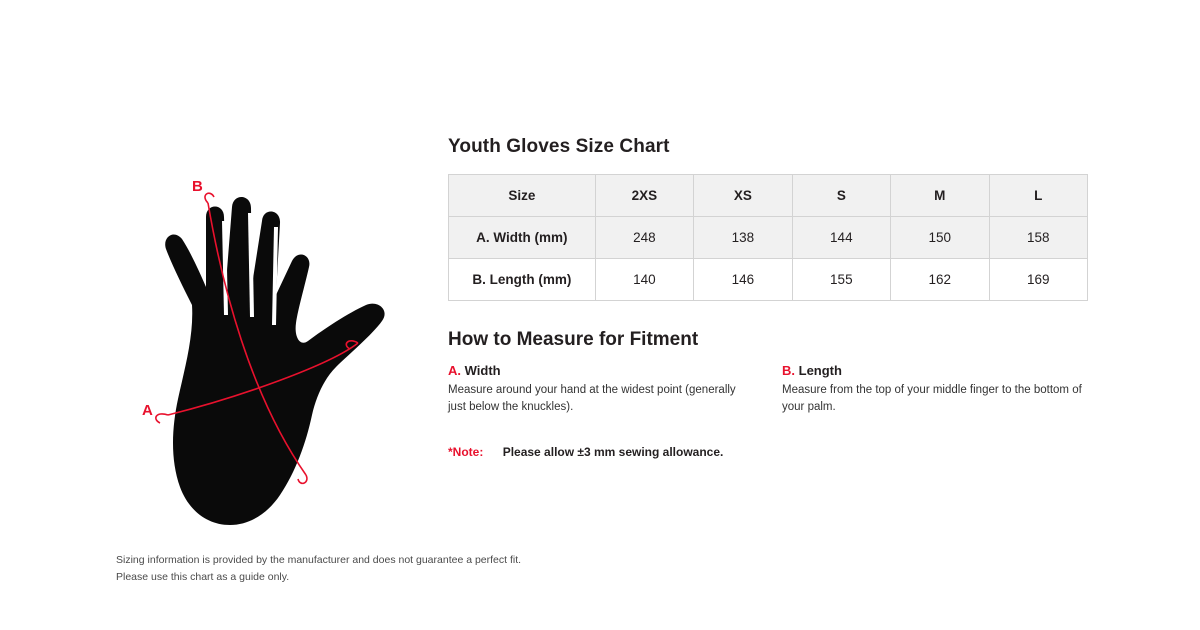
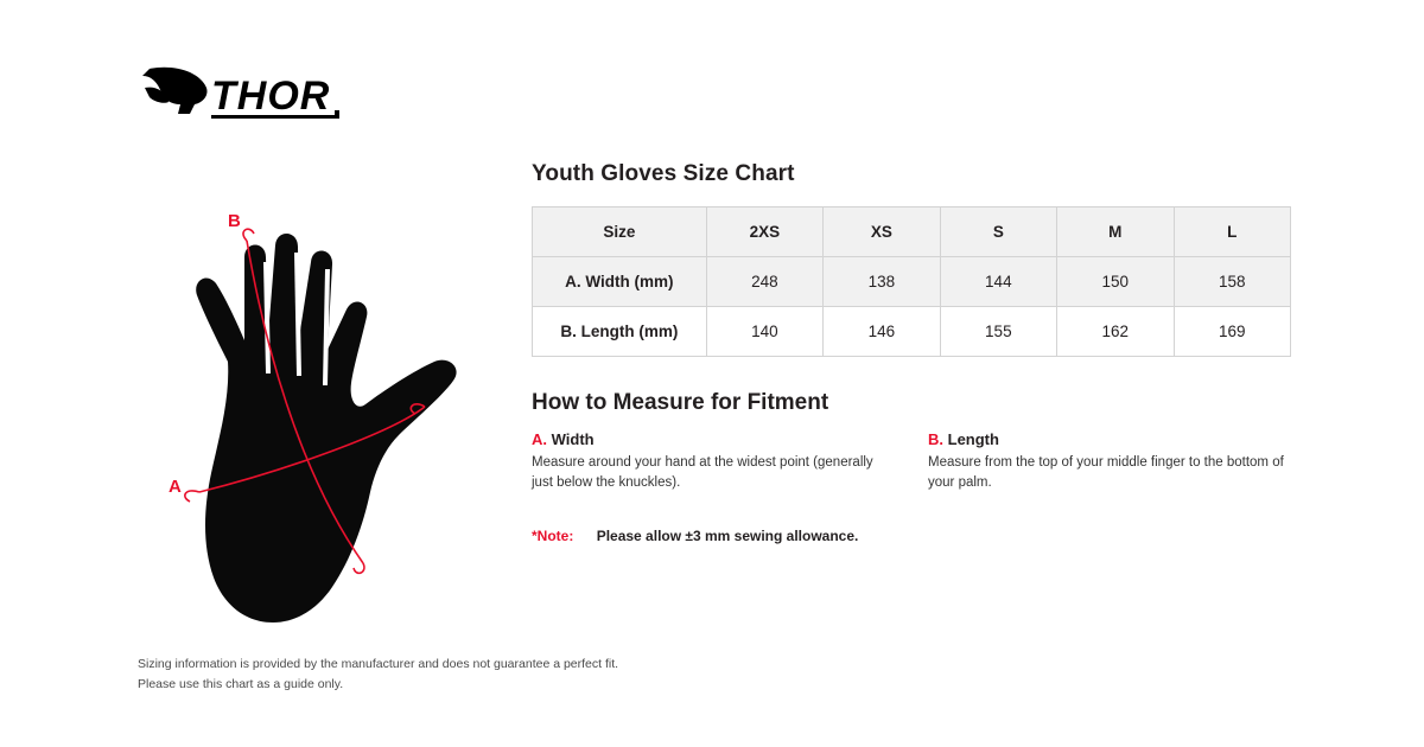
+ THOR
  B
  A
  Youth Gloves Size Chart
  Size	2XS	XS	S	M	L
  A. Width (mm)	248	138	144	150	158
  B. Length (mm)	140	146	155	162	169
  How to Measure for Fitment
  A. Width
  Measure around your hand at the widest point (generally just below the knuckles).
  B. Length
  Measure from the top of your middle finger to the bottom of your palm.
  *Note: Please allow ±3 mm sewing allowance.
  Sizing information is provided by the manufacturer and does not guarantee a perfect fit.
  Please use this chart as a guide only.
